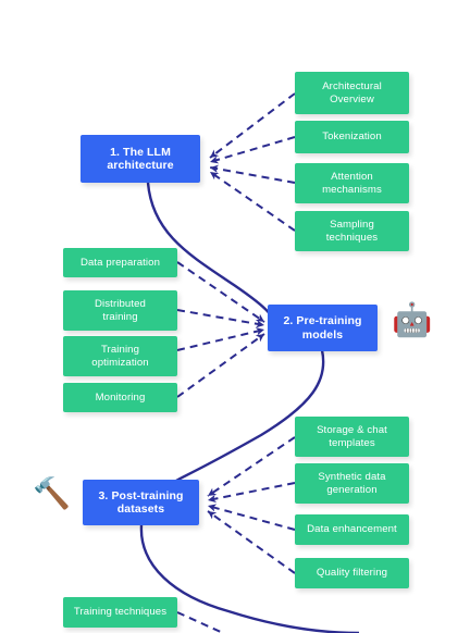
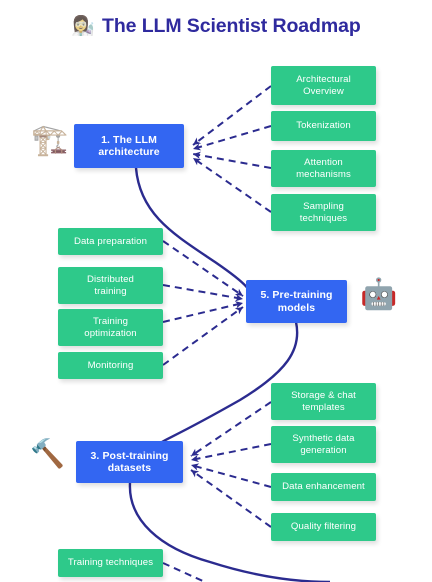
+ 👩‍🔬
+ The LLM Scientist Roadmap
+ 🏗️
  1. The LLM
  architecture
  Architectural
  Overview
  Tokenization
  Attention
  mechanisms
  Sampling
  techniques
  🤖
- 2. Pre-training
+ 5. Pre-training
  models
  Data preparation
  Distributed
  training
  Training
  optimization
  Monitoring
  🔨
  3. Post-training
  datasets
  Storage & chat
  templates
  Synthetic data
  generation
  Data enhancement
  Quality filtering
  Training techniques
